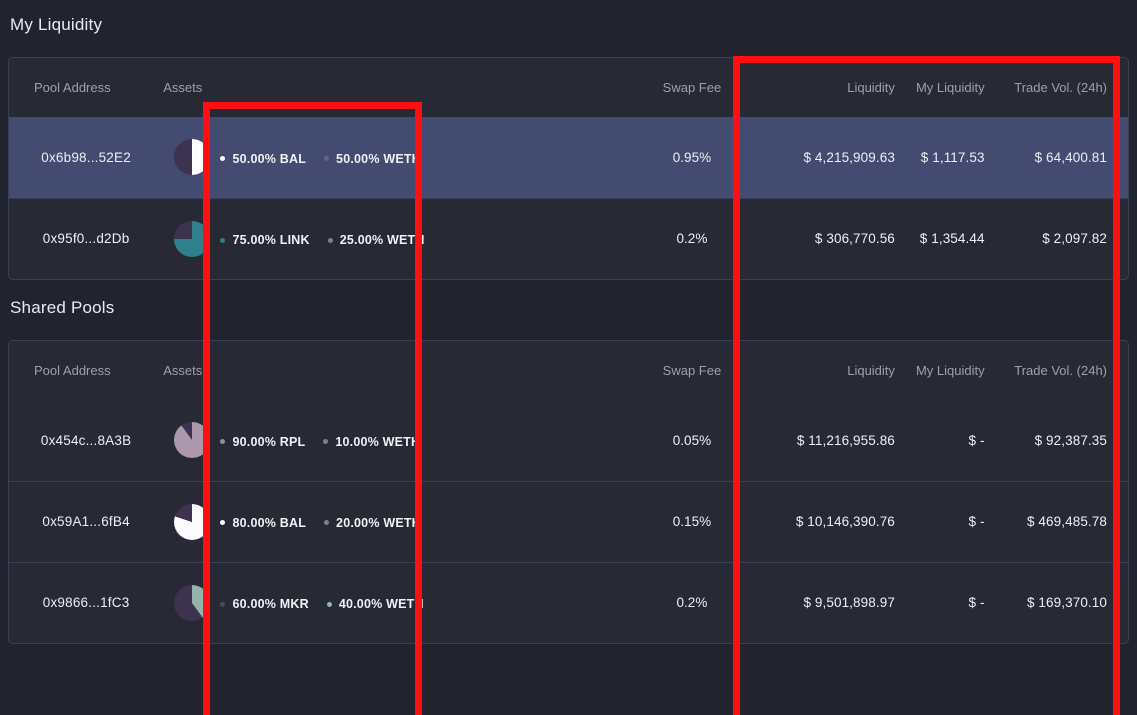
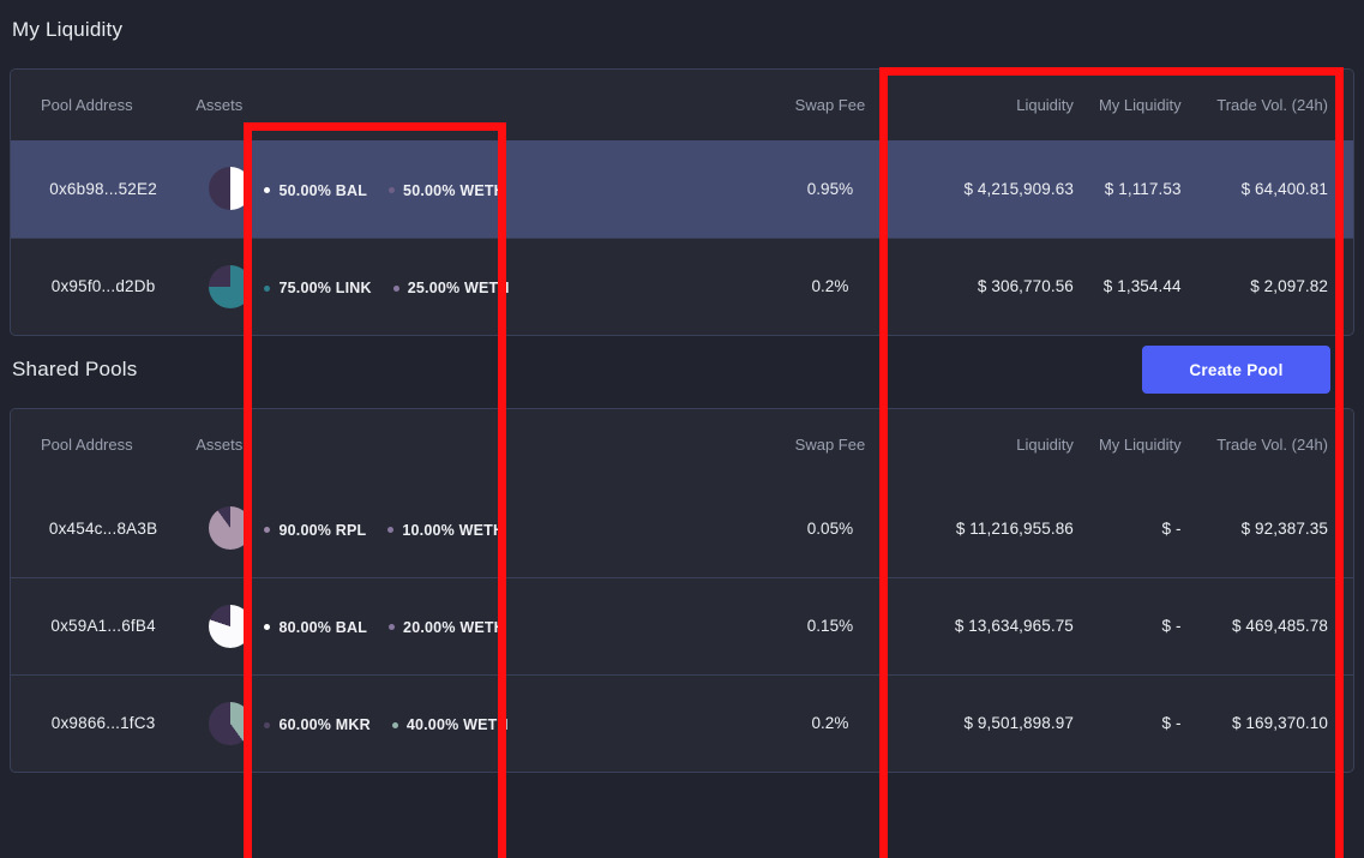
  My Liquidity
  Pool Address	Assets		Swap Fee	Liquidity	My Liquidity	Trade Vol. (24h)
  0x6b98...52E2		50.00% BAL 50.00% WETH		0.95%	$ 4,215,909.63	$ 1,117.53	$ 64,400.81
  0x95f0...d2Db		75.00% LINK 25.00% WETH		0.2%	$ 306,770.56	$ 1,354.44	$ 2,097.82
  Shared Pools
+ Create Pool
  Pool Address	Assets		Swap Fee	Liquidity	My Liquidity	Trade Vol. (24h)
  0x454c...8A3B		90.00% RPL 10.00% WETH		0.05%	$ 11,216,955.86	$ -	$ 92,387.35
- 0x59A1...6fB4		80.00% BAL 20.00% WETH		0.15%	$ 10,146,390.76	$ -	$ 469,485.78
+ 0x59A1...6fB4		80.00% BAL 20.00% WETH		0.15%	$ 13,634,965.75	$ -	$ 469,485.78
  0x9866...1fC3		60.00% MKR 40.00% WETH		0.2%	$ 9,501,898.97	$ -	$ 169,370.10
